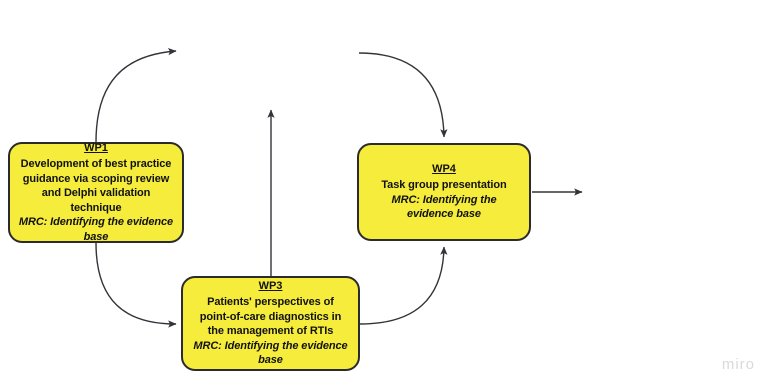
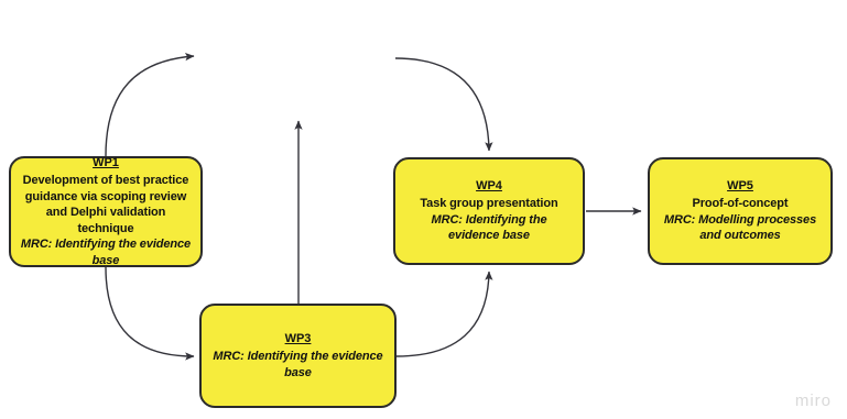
  WP1
  Development of best practice guidance via scoping review and Delphi validation technique
  MRC: Identifying the evidence base
  WP3
- Patients' perspectives of point-of-care diagnostics in the management of RTIs
  MRC: Identifying the evidence base
  WP4
  Task group presentation
  MRC: Identifying the evidence base
+ WP5
+ Proof-of-concept
+ MRC: Modelling processes and outcomes
  miro
